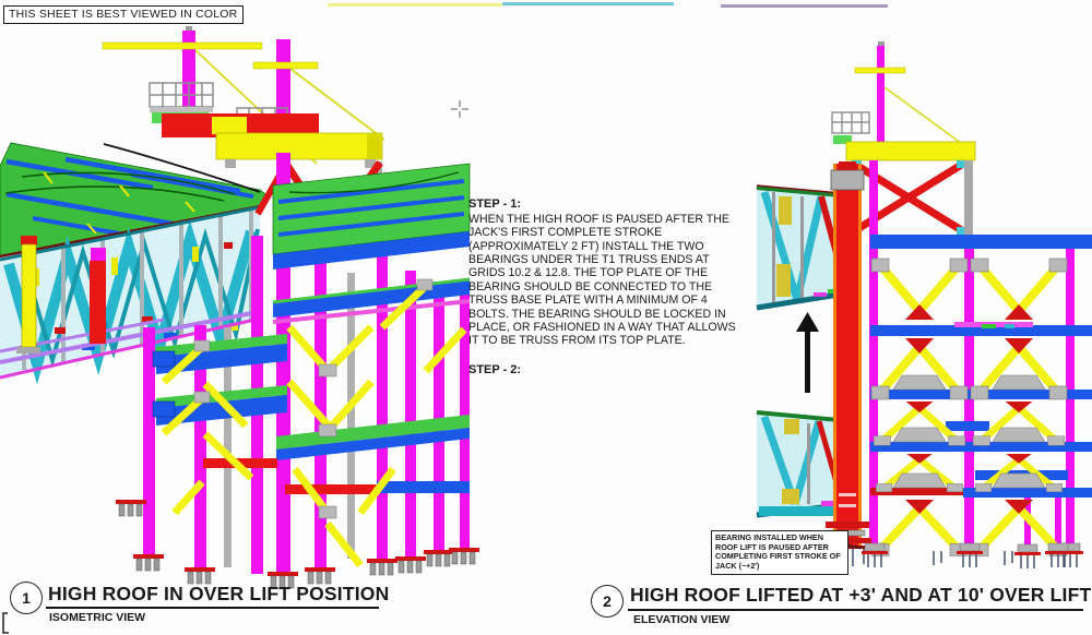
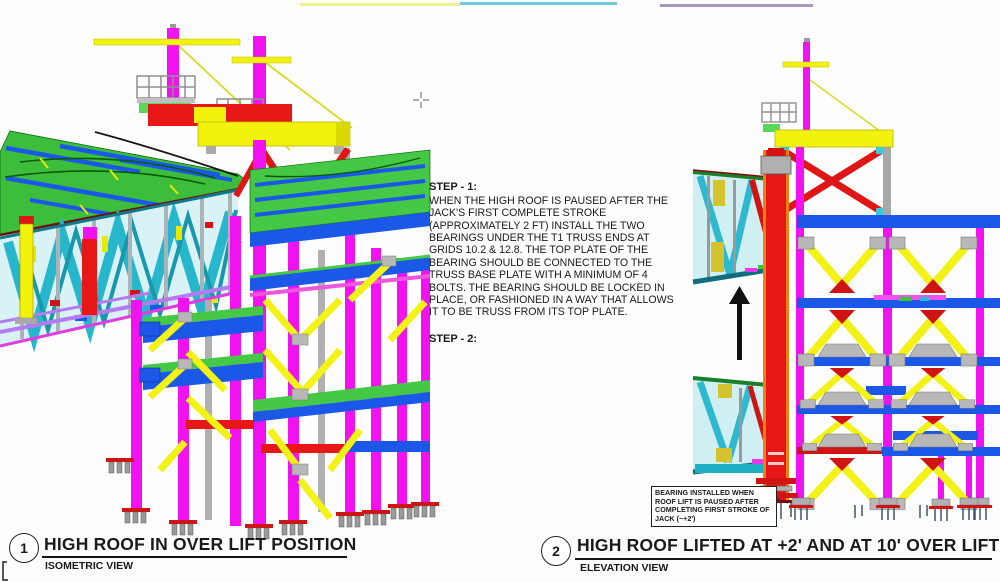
- THIS SHEET IS BEST VIEWED IN COLOR
  STEP - 1:
  WHEN THE HIGH ROOF IS PAUSED AFTER THE JACK'S FIRST COMPLETE STROKE (APPROXIMATELY 2 FT) INSTALL THE TWO BEARINGS UNDER THE T1 TRUSS ENDS AT GRIDS 10.2 & 12.8. THE TOP PLATE OF THE BEARING SHOULD BE CONNECTED TO THE TRUSS BASE PLATE WITH A MINIMUM OF 4 BOLTS. THE BEARING SHOULD BE LOCKED IN PLACE, OR FASHIONED IN A WAY THAT ALLOWS IT TO BE TRUSS FROM ITS TOP PLATE.
  STEP - 2:
  BEARING INSTALLED WHEN ROOF LIFT IS PAUSED AFTER COMPLETING FIRST STROKE OF JACK (~+2')
  1
  HIGH ROOF IN OVER LIFT POSITION
  ISOMETRIC VIEW
  2
- HIGH ROOF LIFTED AT +3' AND AT 10' OVER LIFT
+ HIGH ROOF LIFTED AT +2' AND AT 10' OVER LIFT
  ELEVATION VIEW
